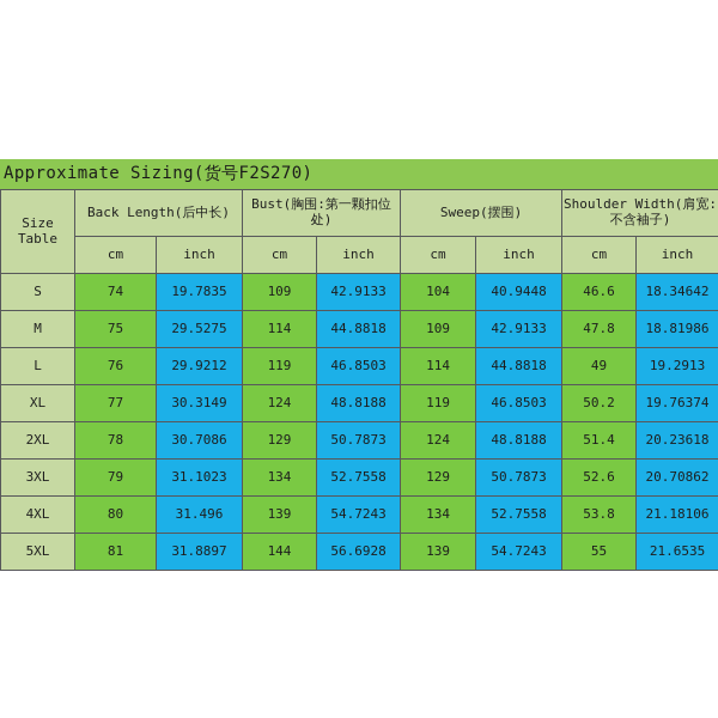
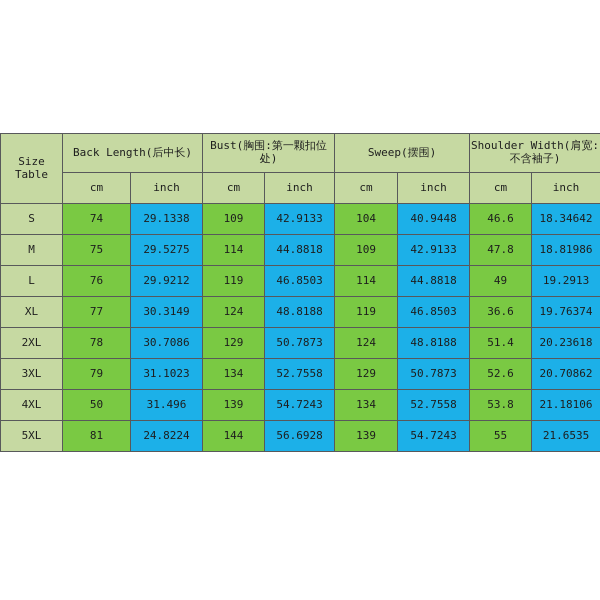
- Approximate Sizing(货号F2S270)
  Size Table	Back Length(后中长)	Bust(胸围:第一颗扣位处)	Sweep(摆围)	Shoulder Width(肩宽:不含袖子)
  cm	inch	cm	inch	cm	inch	cm	inch
- S	74	19.7835	109	42.9133	104	40.9448	46.6	18.34642
+ S	74	29.1338	109	42.9133	104	40.9448	46.6	18.34642
  M	75	29.5275	114	44.8818	109	42.9133	47.8	18.81986
  L	76	29.9212	119	46.8503	114	44.8818	49	19.2913
- XL	77	30.3149	124	48.8188	119	46.8503	50.2	19.76374
+ XL	77	30.3149	124	48.8188	119	46.8503	36.6	19.76374
  2XL	78	30.7086	129	50.7873	124	48.8188	51.4	20.23618
  3XL	79	31.1023	134	52.7558	129	50.7873	52.6	20.70862
- 4XL	80	31.496	139	54.7243	134	52.7558	53.8	21.18106
+ 4XL	50	31.496	139	54.7243	134	52.7558	53.8	21.18106
- 5XL	81	31.8897	144	56.6928	139	54.7243	55	21.6535
+ 5XL	81	24.8224	144	56.6928	139	54.7243	55	21.6535
